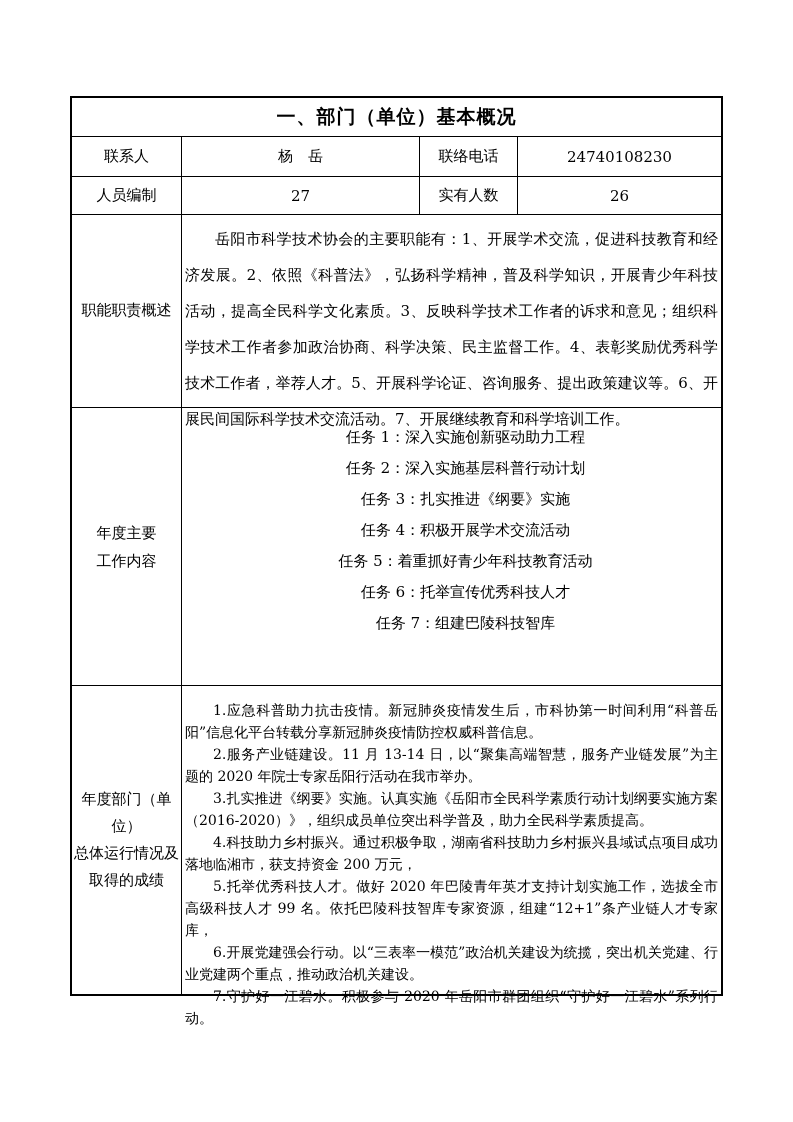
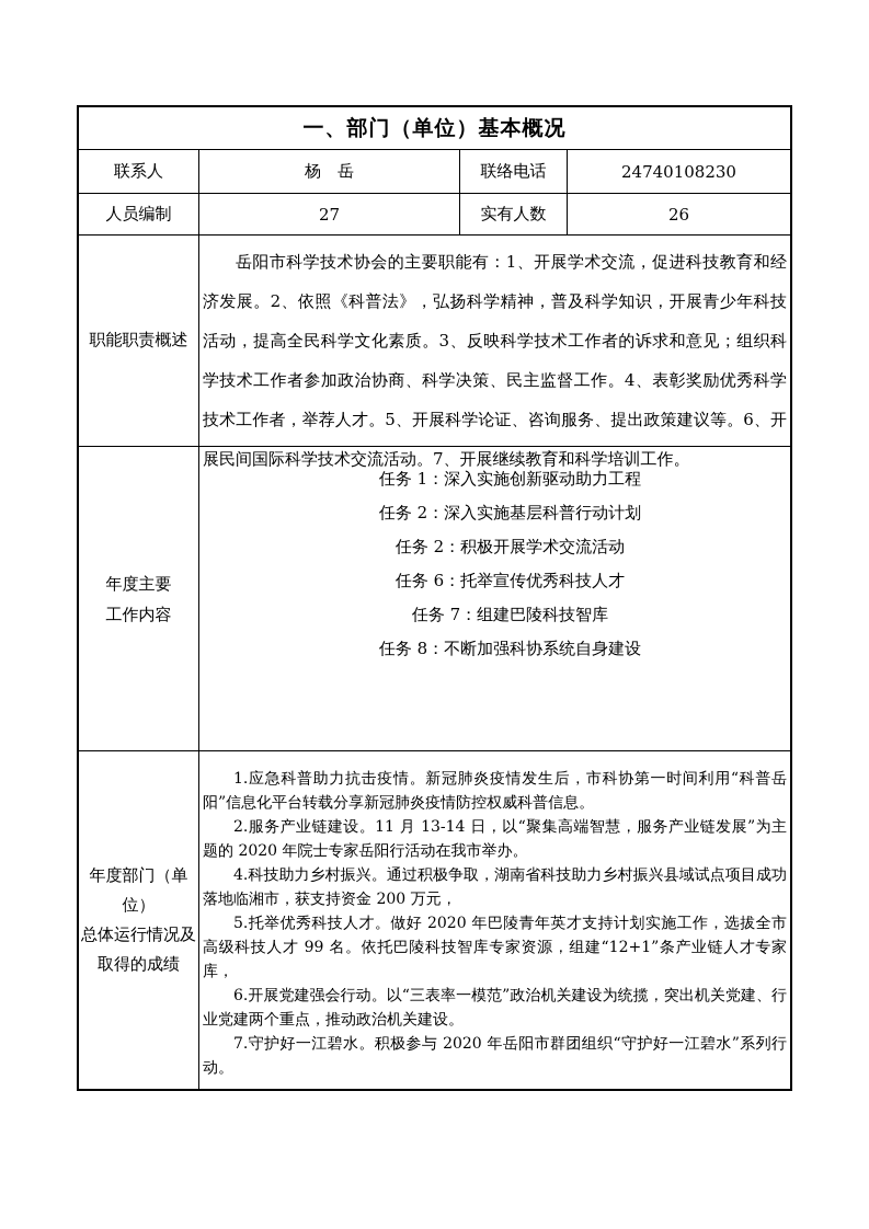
  一、部门（单位）基本概况
  联系人
  杨 岳
  联络电话
  24740108230
  人员编制
  27
  实有人数
  26
  职能职责概述
  岳阳市科学技术协会的主要职能有：1、开展学术交流，促进科技教育和经济发展。2、依照《科普法》，弘扬科学精神，普及科学知识，开展青少年科技活动，提高全民科学文化素质。3、反映科学技术工作者的诉求和意见；组织科学技术工作者参加政治协商、科学决策、民主监督工作。4、表彰奖励优秀科学技术工作者，举荐人才。5、开展科学论证、咨询服务、提出政策建议等。6、开展民间国际科学技术交流活动。7、开展继续教育和科学培训工作。
  年度主要
  工作内容
  任务 1：深入实施创新驱动助力工程
  任务 2：深入实施基层科普行动计划
- 任务 3：扎实推进《纲要》实施
- 任务 4：积极开展学术交流活动
+ 任务 2：积极开展学术交流活动
- 任务 5：着重抓好青少年科技教育活动
  任务 6：托举宣传优秀科技人才
  任务 7：组建巴陵科技智库
+ 任务 8：不断加强科协系统自身建设
  年度部门（单位）
  总体运行情况及
  取得的成绩
  1.应急科普助力抗击疫情。新冠肺炎疫情发生后，市科协第一时间利用“科普岳阳”信息化平台转载分享新冠肺炎疫情防控权威科普信息。
  2.服务产业链建设。11 月 13-14 日，以“聚集高端智慧，服务产业链发展”为主题的 2020 年院士专家岳阳行活动在我市举办。
- 3.扎实推进《纲要》实施。认真实施《岳阳市全民科学素质行动计划纲要实施方案（2016-2020）》，组织成员单位突出科学普及，助力全民科学素质提高。
  4.科技助力乡村振兴。通过积极争取，湖南省科技助力乡村振兴县域试点项目成功落地临湘市，获支持资金 200 万元，
  5.托举优秀科技人才。做好 2020 年巴陵青年英才支持计划实施工作，选拔全市高级科技人才 99 名。依托巴陵科技智库专家资源，组建“12+1”条产业链人才专家库，
  6.开展党建强会行动。以“三表率一模范”政治机关建设为统揽，突出机关党建、行业党建两个重点，推动政治机关建设。
  7.守护好一江碧水。积极参与 2020 年岳阳市群团组织“守护好一江碧水”系列行动。
